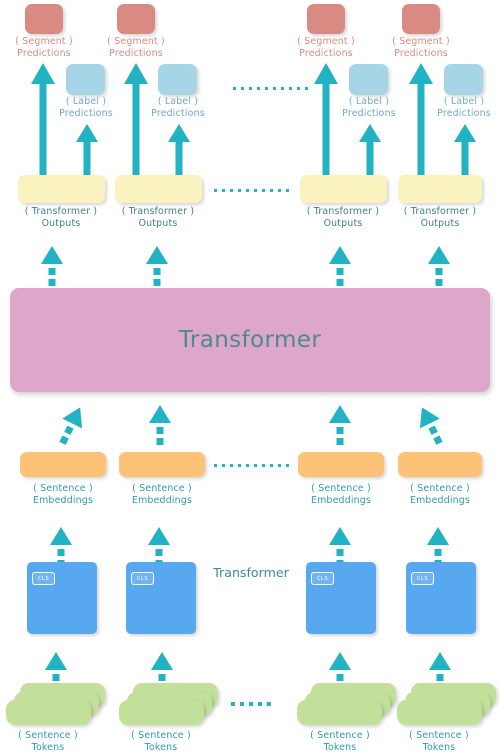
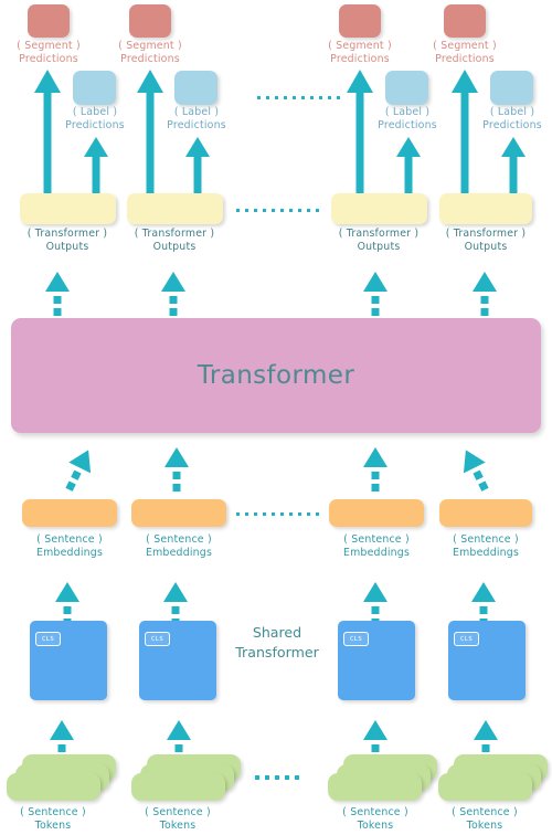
  ( Segment )
  Predictions
  ( Segment )
  Predictions
  ( Segment )
  Predictions
  ( Segment )
  Predictions
  ( Label )
  Predictions
  ( Label )
  Predictions
  ( Label )
  Predictions
  ( Label )
  Predictions
  ( Transformer )
  Outputs
  ( Transformer )
  Outputs
  ( Transformer )
  Outputs
  ( Transformer )
  Outputs
  Transformer
  ( Sentence )
  Embeddings
  ( Sentence )
  Embeddings
  ( Sentence )
  Embeddings
  ( Sentence )
  Embeddings
+ Shared
  Transformer
  ( Sentence )
  Tokens
  ( Sentence )
  Tokens
  ( Sentence )
  Tokens
  ( Sentence )
  Tokens
